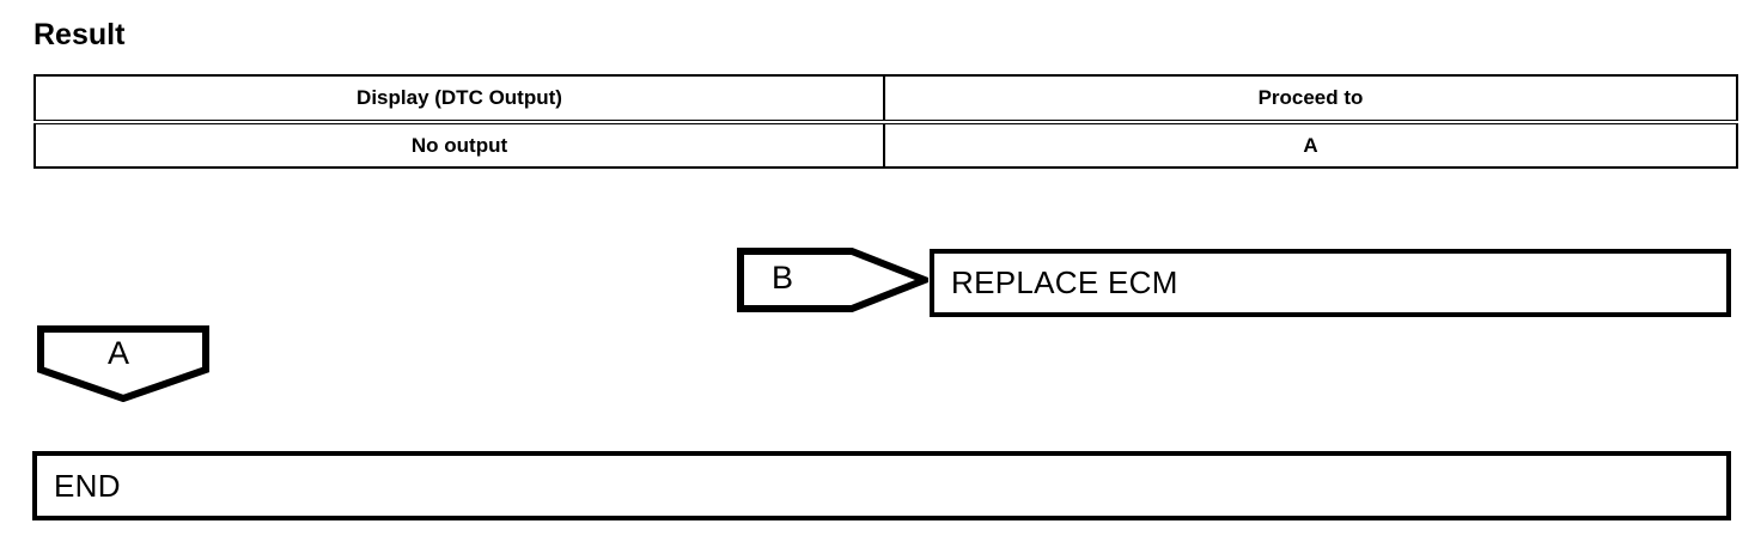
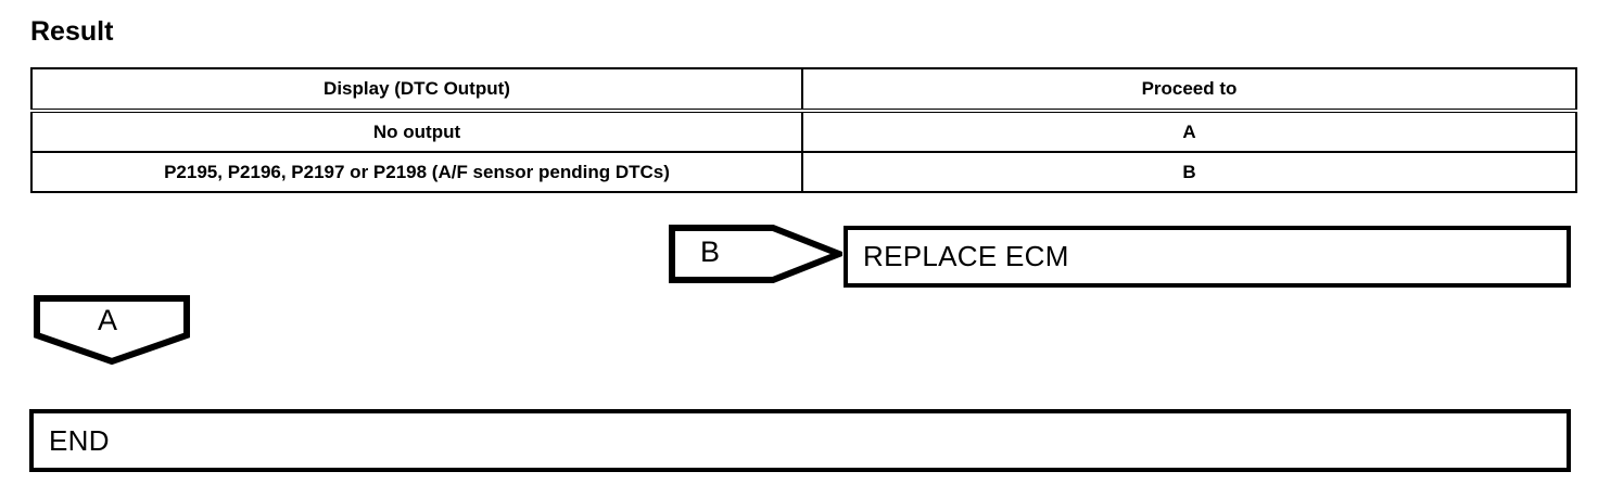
  Result
  Display (DTC Output)	Proceed to
  No output	A
+ P2195, P2196, P2197 or P2198 (A/F sensor pending DTCs)	B
  B
  REPLACE ECM
  A
  END
